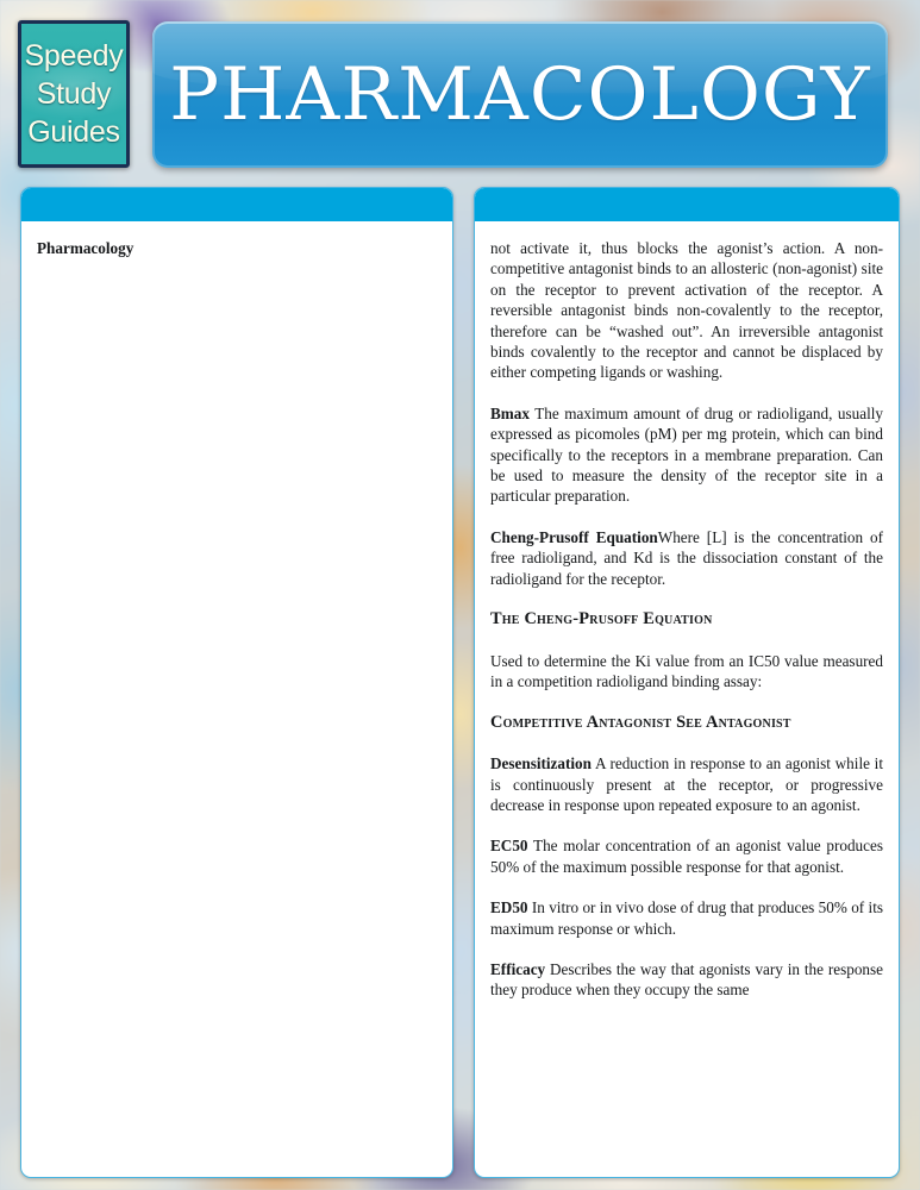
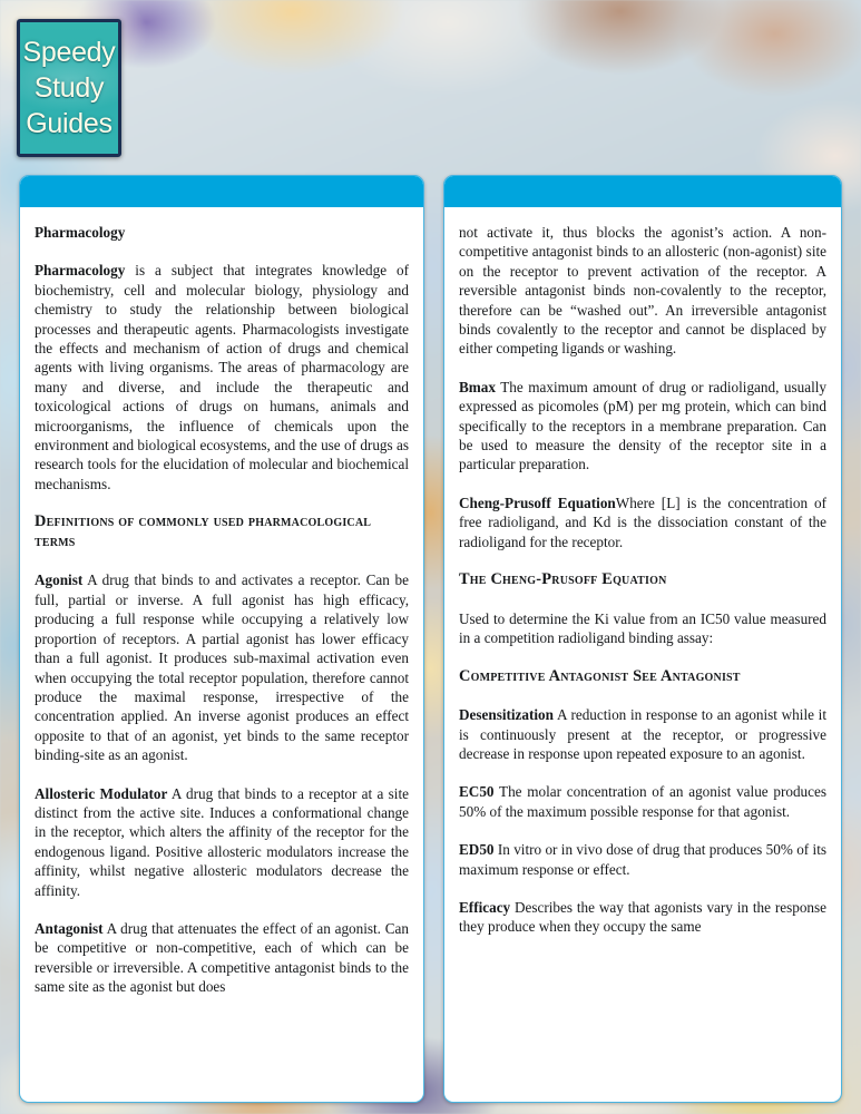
  Speedy
  Study
  Guides
- PHARMACOLOGY
  Pharmacology
+ Pharmacology is a subject that integrates knowledge of biochemistry, cell and molecular biology, physiology and chemistry to study the relationship between biological processes and therapeutic agents. Pharmacologists investigate the effects and mechanism of action of drugs and chemical agents with living organisms. The areas of pharmacology are many and diverse, and include the therapeutic and toxicological actions of drugs on humans, animals and microorganisms, the influence of chemicals upon the environment and biological ecosystems, and the use of drugs as research tools for the elucidation of molecular and biochemical mechanisms.
+ Definitions of commonly used pharmacological terms
+ Agonist A drug that binds to and activates a receptor. Can be full, partial or inverse. A full agonist has high efficacy, producing a full response while occupying a relatively low proportion of receptors. A partial agonist has lower efficacy than a full agonist. It produces sub-maximal activation even when occupying the total receptor population, therefore cannot produce the maximal response, irrespective of the concentration applied. An inverse agonist produces an effect opposite to that of an agonist, yet binds to the same receptor binding-site as an agonist.
+ Allosteric Modulator A drug that binds to a receptor at a site distinct from the active site. Induces a conformational change in the receptor, which alters the affinity of the receptor for the endogenous ligand. Positive allosteric modulators increase the affinity, whilst negative allosteric modulators decrease the affinity.
+ Antagonist A drug that attenuates the effect of an agonist. Can be competitive or non-competitive, each of which can be reversible or irreversible. A competitive antagonist binds to the same site as the agonist but does
  not activate it, thus blocks the agonist’s action. A non-competitive antagonist binds to an allosteric (non-agonist) site on the receptor to prevent activation of the receptor. A reversible antagonist binds non-covalently to the receptor, therefore can be “washed out”. An irreversible antagonist binds covalently to the receptor and cannot be displaced by either competing ligands or washing.
  Bmax The maximum amount of drug or radioligand, usually expressed as picomoles (pM) per mg protein, which can bind specifically to the receptors in a membrane preparation. Can be used to measure the density of the receptor site in a particular preparation.
  Cheng-Prusoff EquationWhere [L] is the concentration of free radioligand, and Kd is the dissociation constant of the radioligand for the receptor.
  The Cheng-Prusoff Equation
  Used to determine the Ki value from an IC50 value measured in a competition radioligand binding assay:
  Competitive Antagonist See Antagonist
  Desensitization A reduction in response to an agonist while it is continuously present at the receptor, or progressive decrease in response upon repeated exposure to an agonist.
  EC50 The molar concentration of an agonist value produces 50% of the maximum possible response for that agonist.
- ED50 In vitro or in vivo dose of drug that produces 50% of its maximum response or which.
+ ED50 In vitro or in vivo dose of drug that produces 50% of its maximum response or effect.
  Efficacy Describes the way that agonists vary in the response they produce when they occupy the same
